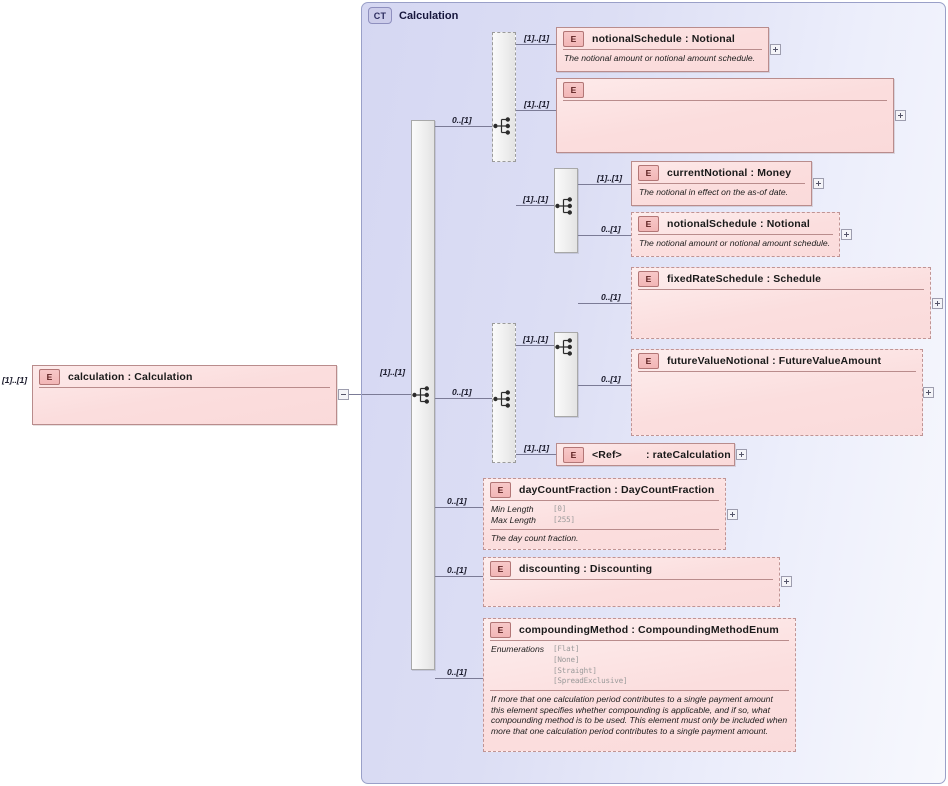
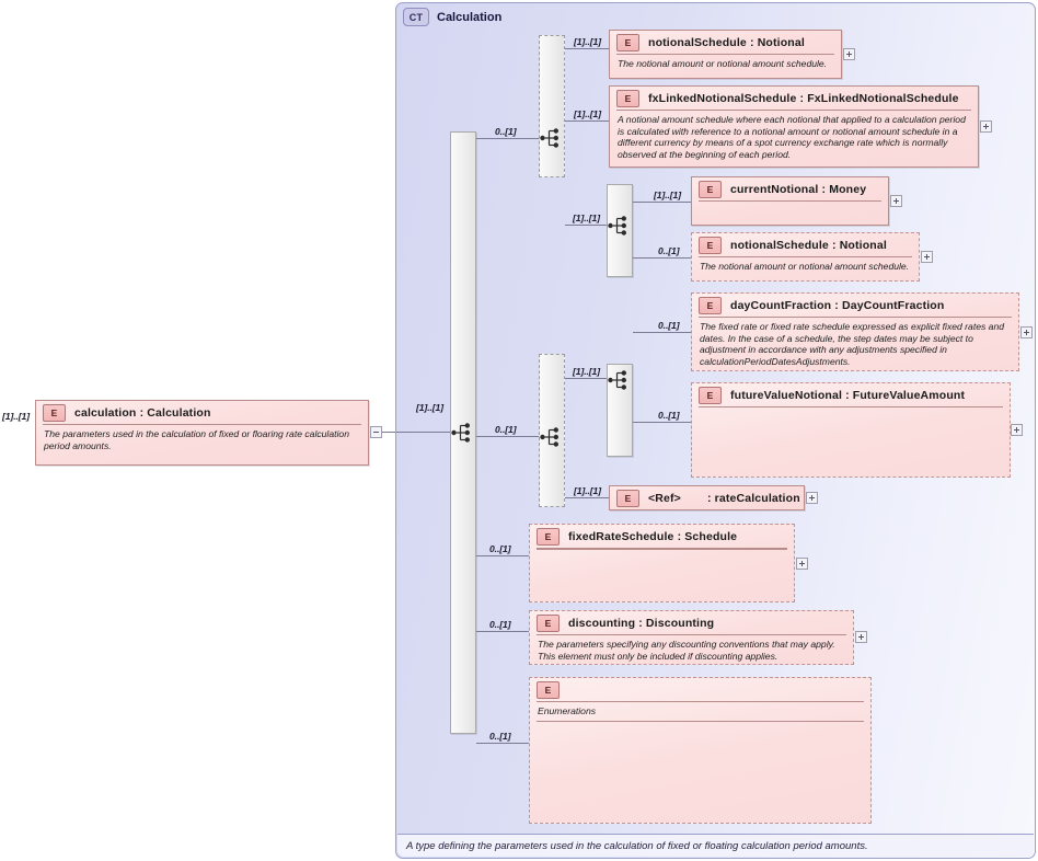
  [1]..[1]
  E
  calculation : Calculation
+ The parameters used in the calculation of fixed or floaring rate calculation period amounts.
  CT
  Calculation
+ A type defining the parameters used in the calculation of fixed or floating calculation period amounts.
  [1]..[1]
  0..[1]
  0..[1]
  0..[1]
  0..[1]
  0..[1]
  [1]..[1]
  E
  notionalSchedule : Notional
  The notional amount or notional amount schedule.
  [1]..[1]
  E
+ fxLinkedNotionalSchedule : FxLinkedNotionalSchedule
+ A notional amount schedule where each notional that applied to a calculation period is calculated with reference to a notional amount or notional amount schedule in a different currency by means of a spot currency exchange rate which is normally observed at the beginning of each period.
  [1]..[1]
  [1]..[1]
  E
  currentNotional : Money
- The notional in effect on the as-of date.
  0..[1]
  E
  notionalSchedule : Notional
  The notional amount or notional amount schedule.
  [1]..[1]
  0..[1]
  E
- fixedRateSchedule : Schedule
+ dayCountFraction : DayCountFraction
+ The fixed rate or fixed rate schedule expressed as explicit fixed rates and dates. In the case of a schedule, the step dates may be subject to adjustment in accordance with any adjustments specified in calculationPeriodDatesAdjustments.
  0..[1]
  E
  futureValueNotional : FutureValueAmount
  [1]..[1]
  E
  <Ref>
  : rateCalculation
  E
- dayCountFraction : DayCountFraction
+ fixedRateSchedule : Schedule
- Min Length
- [0]
- Max Length
- [255]
- The day count fraction.
  E
  discounting : Discounting
+ The parameters specifying any discounting conventions that may apply. This element must only be included if discounting applies.
  E
- compoundingMethod : CompoundingMethodEnum
  Enumerations
- [Flat]
- [None]
- [Straight]
- [SpreadExclusive]
- If more that one calculation period contributes to a single payment amount this element specifies whether compounding is applicable, and if so, what compounding method is to be used. This element must only be included when more that one calculation period contributes to a single payment amount.
